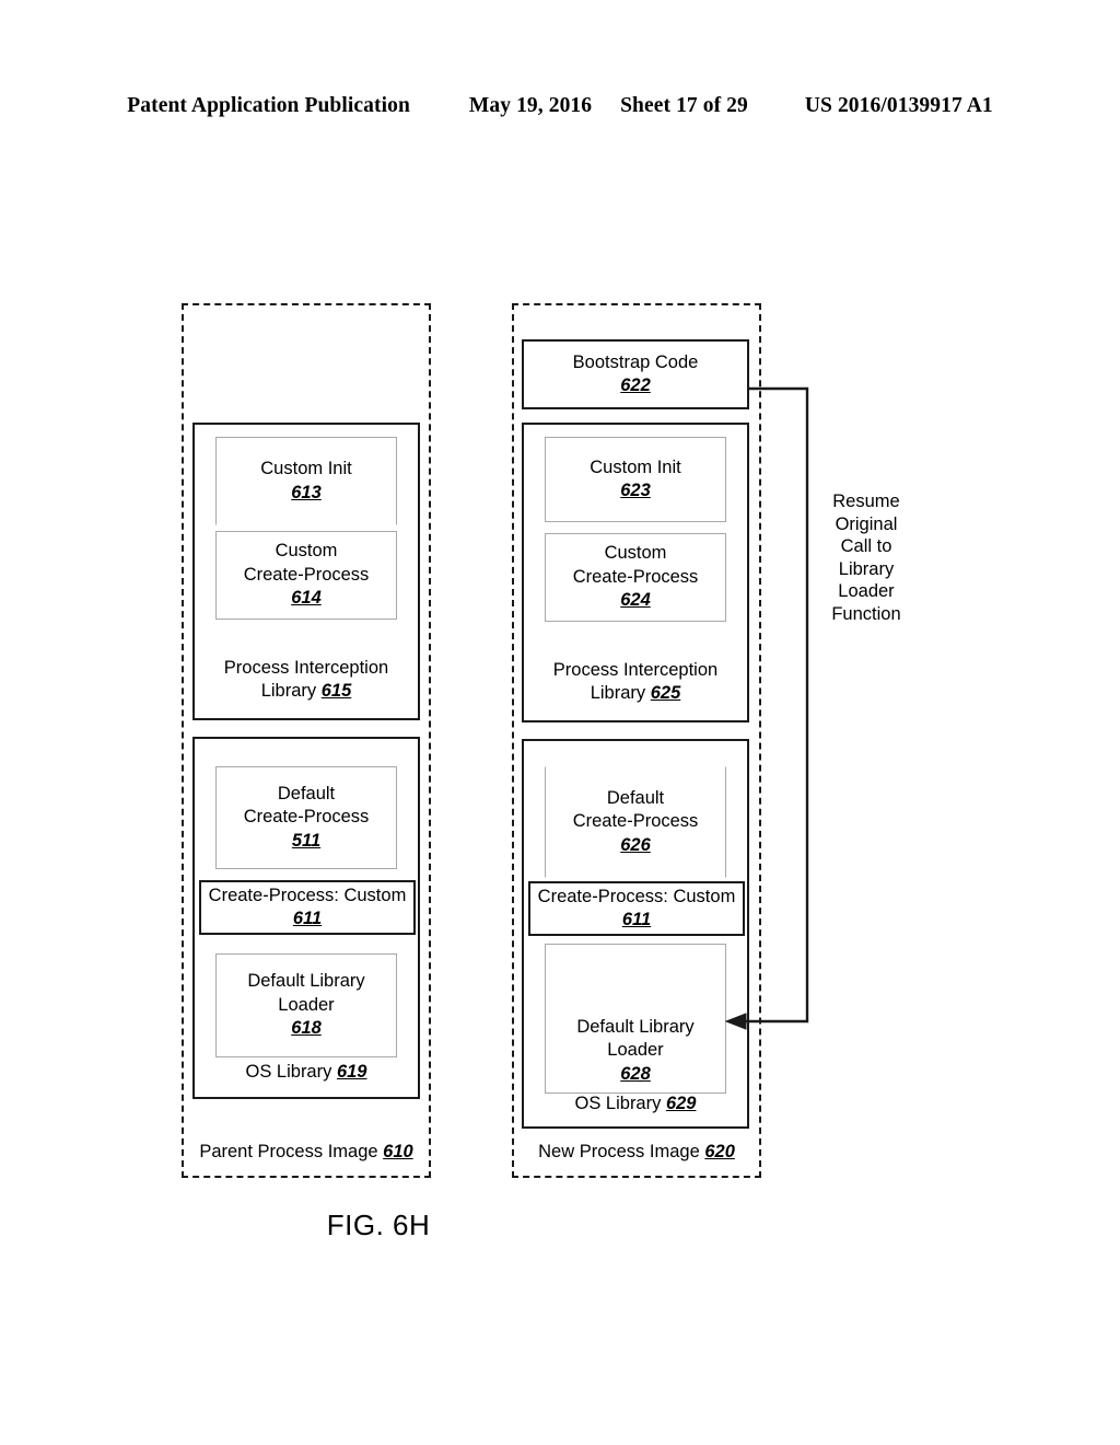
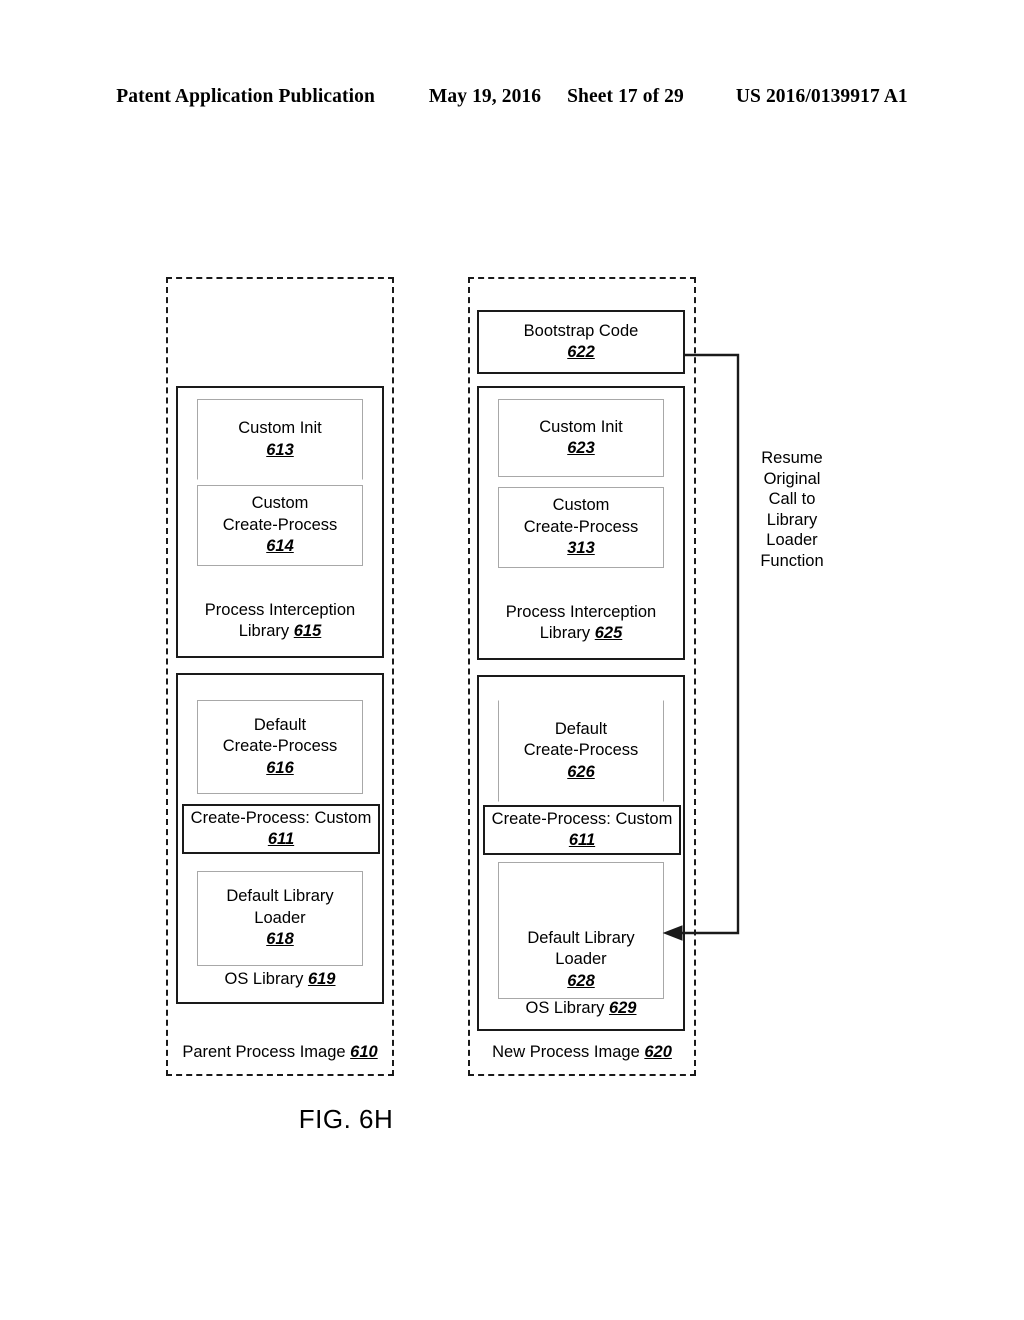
  Patent Application Publication May 19, 2016 Sheet 17 of 29 US 2016/0139917 A1
  Parent Process Image 610
  Process Interception
  Library 615
  Custom Init
  613
  Custom
  Create-Process
  614
  OS Library 619
  Default
  Create-Process
- 511
+ 616
  Create-Process: Custom
  611
  Default Library
  Loader
  618
  New Process Image 620
  Bootstrap Code
  622
  Process Interception
  Library 625
  Custom Init
  623
  Custom
  Create-Process
- 624
+ 313
  OS Library 629
  Default
  Create-Process
  626
  Create-Process: Custom
  611
  Default Library
  Loader
  628
  Resume
  Original
  Call to
  Library
  Loader
  Function
  FIG. 6H
